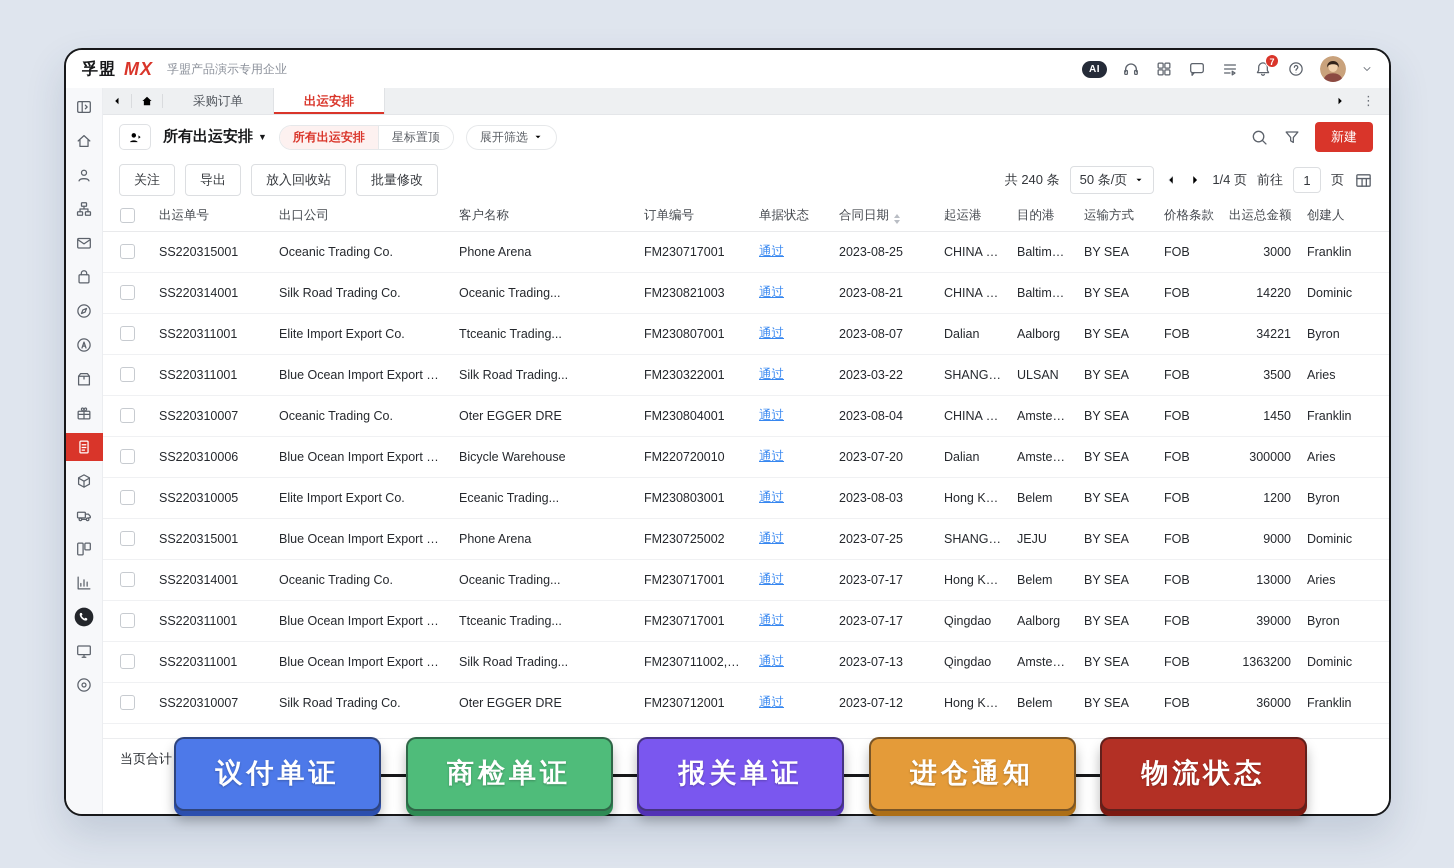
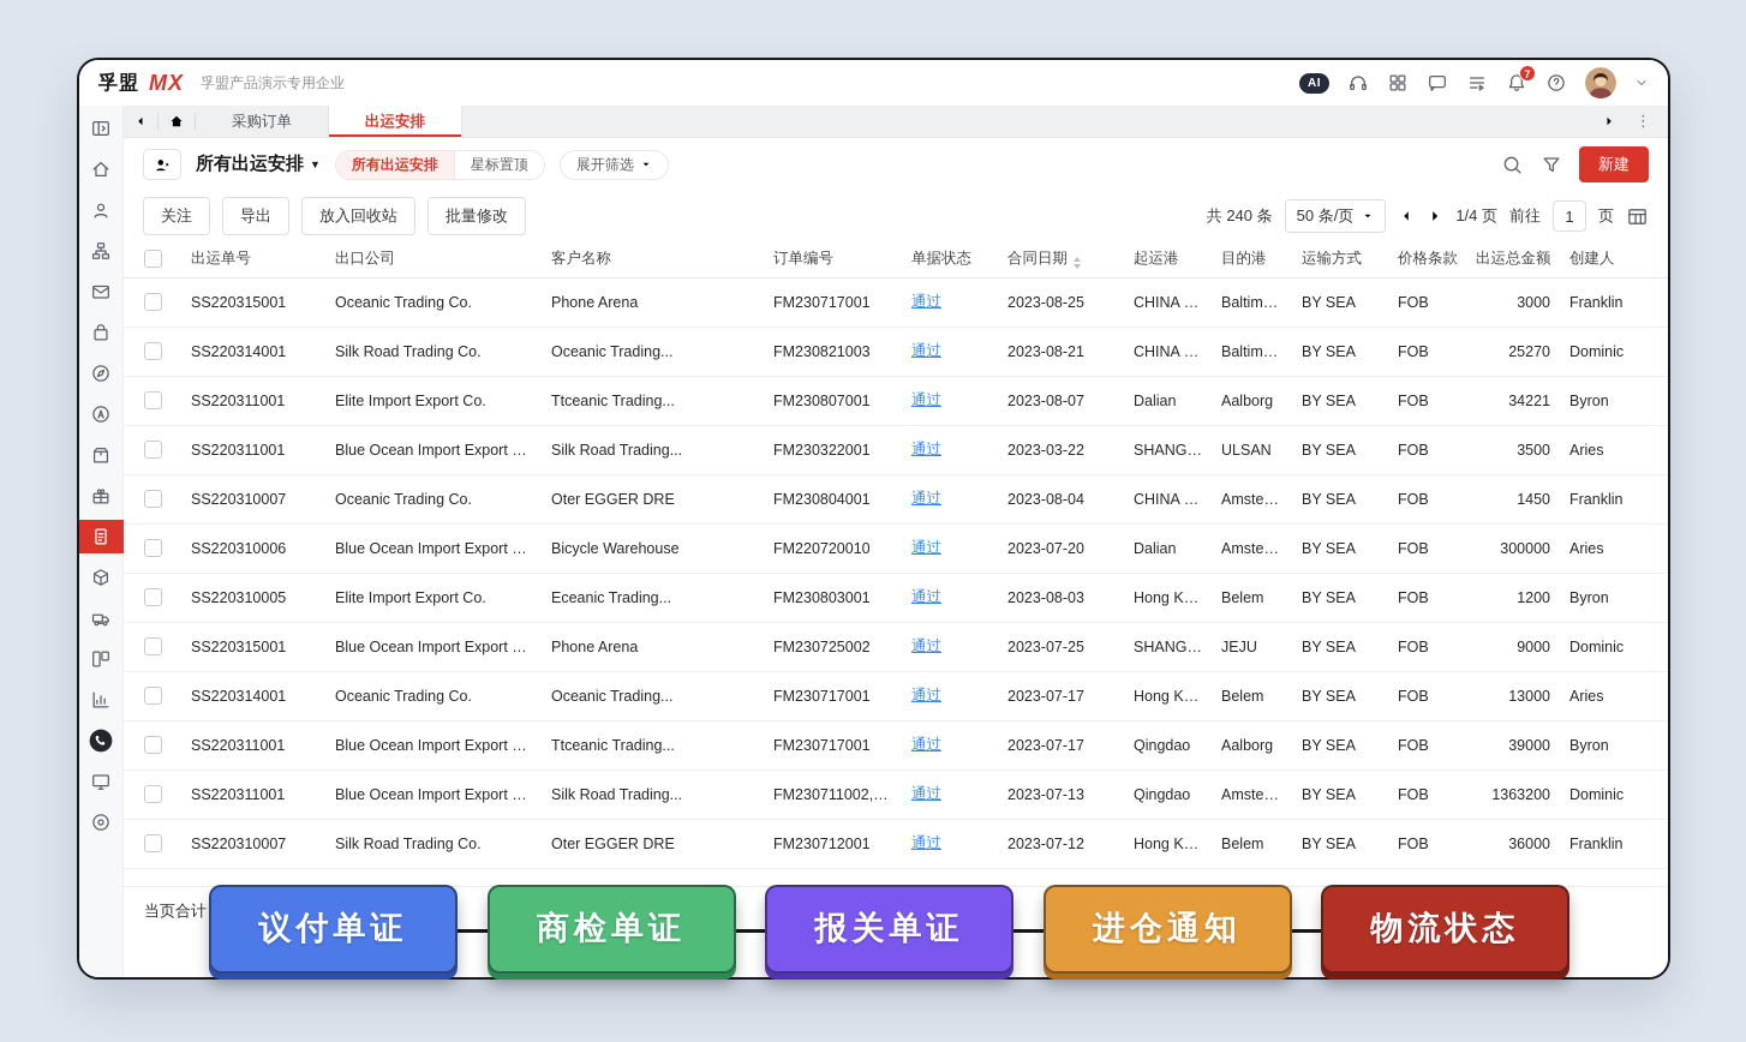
  孚盟
  MX
  孚盟产品演示专用企业
  AI
  7
  采购订单
  出运安排
  ⋮
  所有出运安排
  ▼
  所有出运安排
  星标置顶
  展开筛选
  新建
  关注
  导出
  放入回收站
  批量修改
  共 240 条
  50 条/页
  1/4 页
  前往
  1
  页
  	出运单号	出口公司	客户名称	订单编号	单据状态	合同日期	起运港	目的港	运输方式	价格条款	出运总金额	创建人
  	SS220315001	Oceanic Trading Co.	Phone Arena	FM230717001	通过	2023-08-25	CHINA MA.	Baltimore	BY SEA	FOB	3000	Franklin
- 	SS220314001	Silk Road Trading Co.	Oceanic Trading...	FM230821003	通过	2023-08-21	CHINA MA.	Baltimore	BY SEA	FOB	14220	Dominic
+ 	SS220314001	Silk Road Trading Co.	Oceanic Trading...	FM230821003	通过	2023-08-21	CHINA MA.	Baltimore	BY SEA	FOB	25270	Dominic
  	SS220311001	Elite Import Export Co.	Ttceanic Trading...	FM230807001	通过	2023-08-07	Dalian	Aalborg	BY SEA	FOB	34221	Byron
  	SS220311001	Blue Ocean Import Export Co.	Silk Road Trading...	FM230322001	通过	2023-03-22	SHANGHAI	ULSAN	BY SEA	FOB	3500	Aries
  	SS220310007	Oceanic Trading Co.	Oter EGGER DRE	FM230804001	通过	2023-08-04	CHINA MA.	Amsterdam	BY SEA	FOB	1450	Franklin
  	SS220310006	Blue Ocean Import Export Co.	Bicycle Warehouse	FM220720010	通过	2023-07-20	Dalian	Amsterdam	BY SEA	FOB	300000	Aries
  	SS220310005	Elite Import Export Co.	Eceanic Trading...	FM230803001	通过	2023-08-03	Hong Kong	Belem	BY SEA	FOB	1200	Byron
  	SS220315001	Blue Ocean Import Export Co.	Phone Arena	FM230725002	通过	2023-07-25	SHANGHAI	JEJU	BY SEA	FOB	9000	Dominic
  	SS220314001	Oceanic Trading Co.	Oceanic Trading...	FM230717001	通过	2023-07-17	Hong Kong	Belem	BY SEA	FOB	13000	Aries
  	SS220311001	Blue Ocean Import Export Co.	Ttceanic Trading...	FM230717001	通过	2023-07-17	Qingdao	Aalborg	BY SEA	FOB	39000	Byron
  	SS220311001	Blue Ocean Import Export Co.	Silk Road Trading...	FM230711002,F...	通过	2023-07-13	Qingdao	Amsterdam	BY SEA	FOB	1363200	Dominic
  	SS220310007	Silk Road Trading Co.	Oter EGGER DRE	FM230712001	通过	2023-07-12	Hong Kong	Belem	BY SEA	FOB	36000	Franklin
  当页合计
  议付单证
  商检单证
  报关单证
  进仓通知
  物流状态
